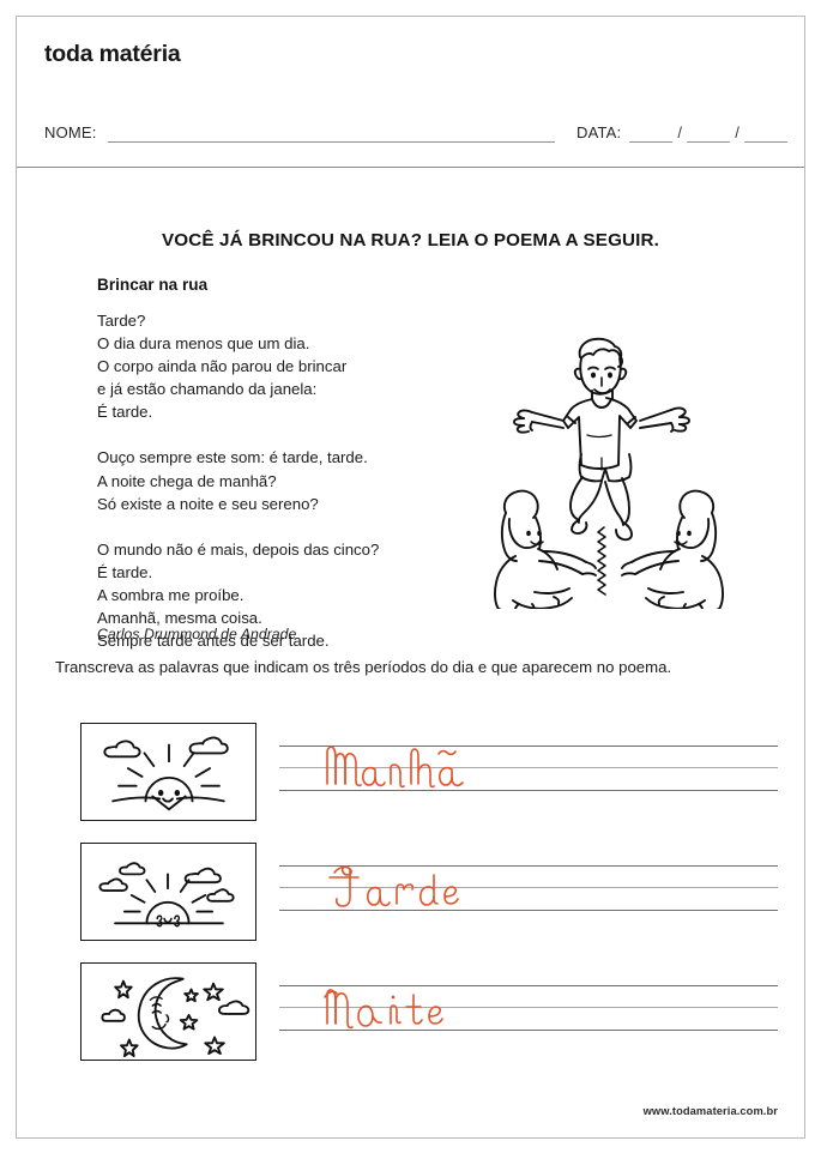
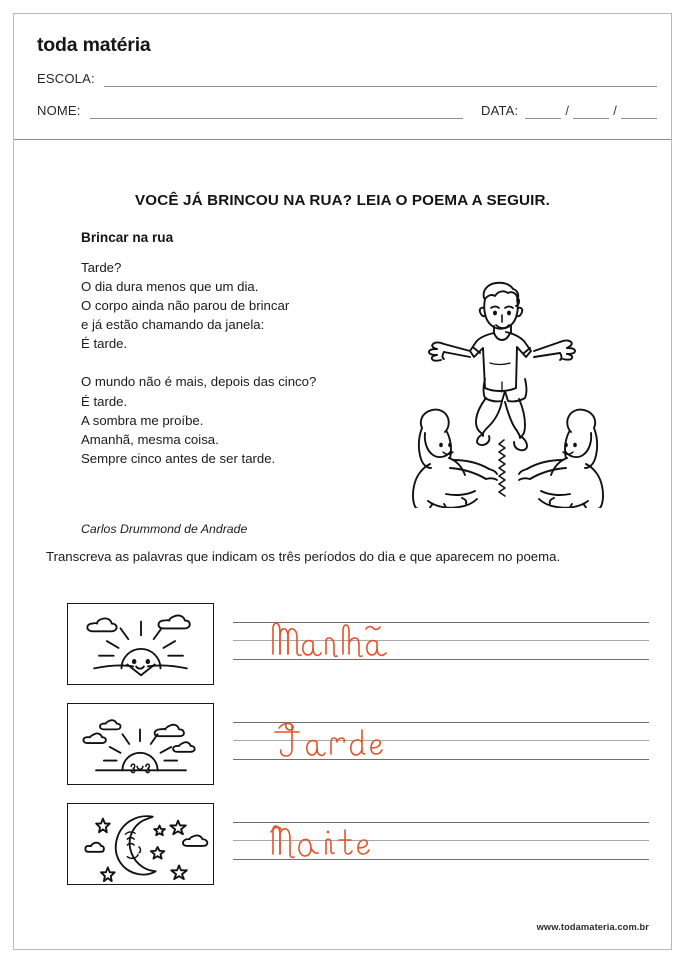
  toda matéria
+ ESCOLA:
  NOME:
  DATA:
  /
  /
  VOCÊ JÁ BRINCOU NA RUA? LEIA O POEMA A SEGUIR.
  Brincar na rua
  Tarde?
  O dia dura menos que um dia.
  O corpo ainda não parou de brincar
  e já estão chamando da janela:
  É tarde.
- Ouço sempre este som: é tarde, tarde.
- A noite chega de manhã?
- Só existe a noite e seu sereno?
  O mundo não é mais, depois das cinco?
  É tarde.
  A sombra me proíbe.
  Amanhã, mesma coisa.
- Sempre tarde antes de ser tarde.
+ Sempre cinco antes de ser tarde.
  Carlos Drummond de Andrade
  Transcreva as palavras que indicam os três períodos do dia e que aparecem no poema.
  www.todamateria.com.br
